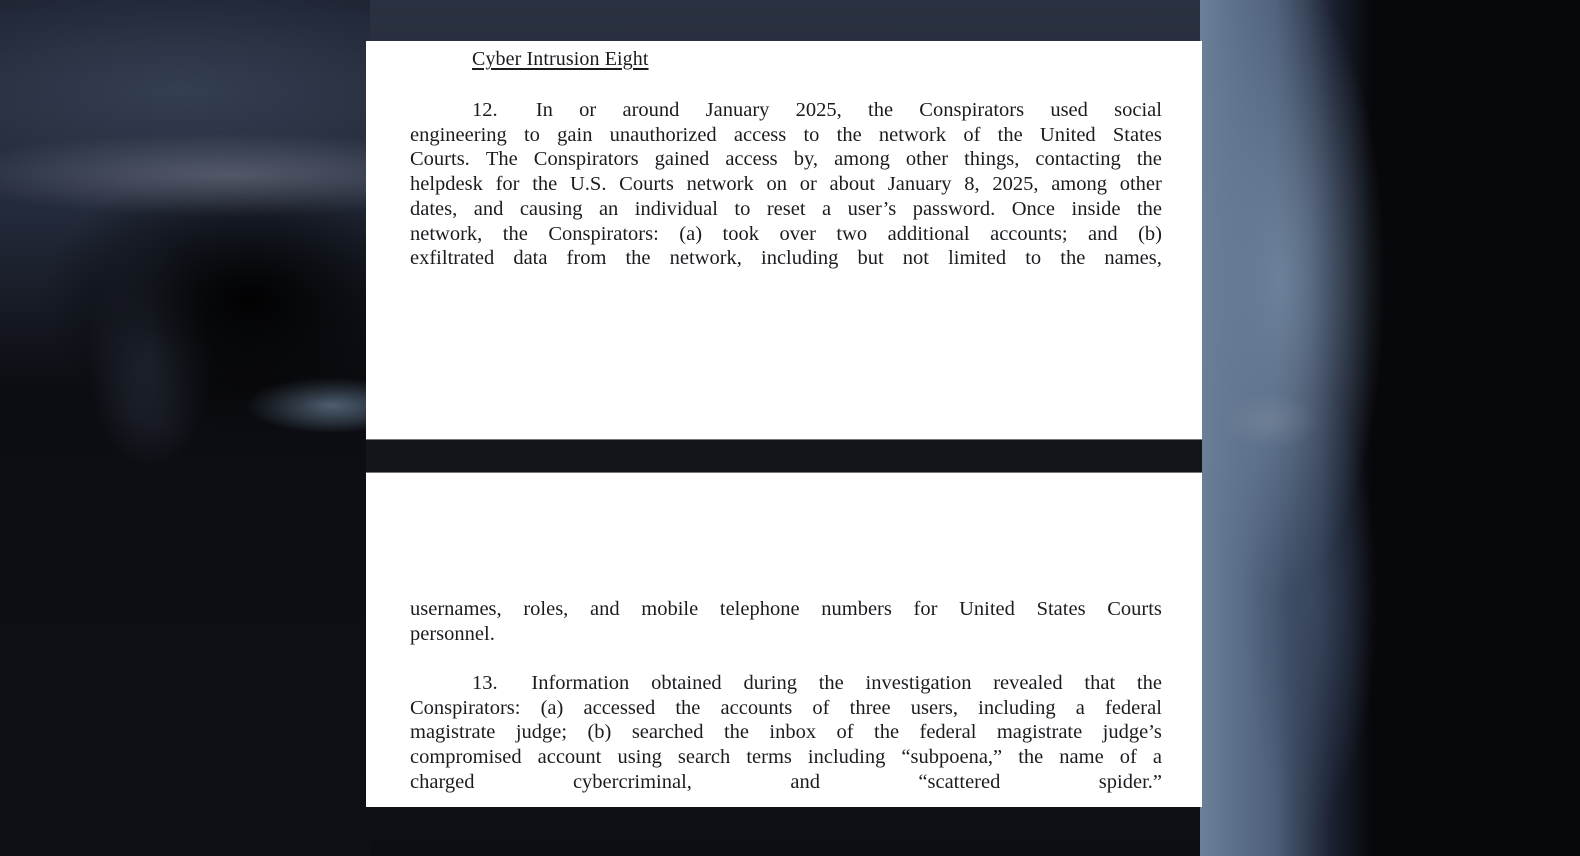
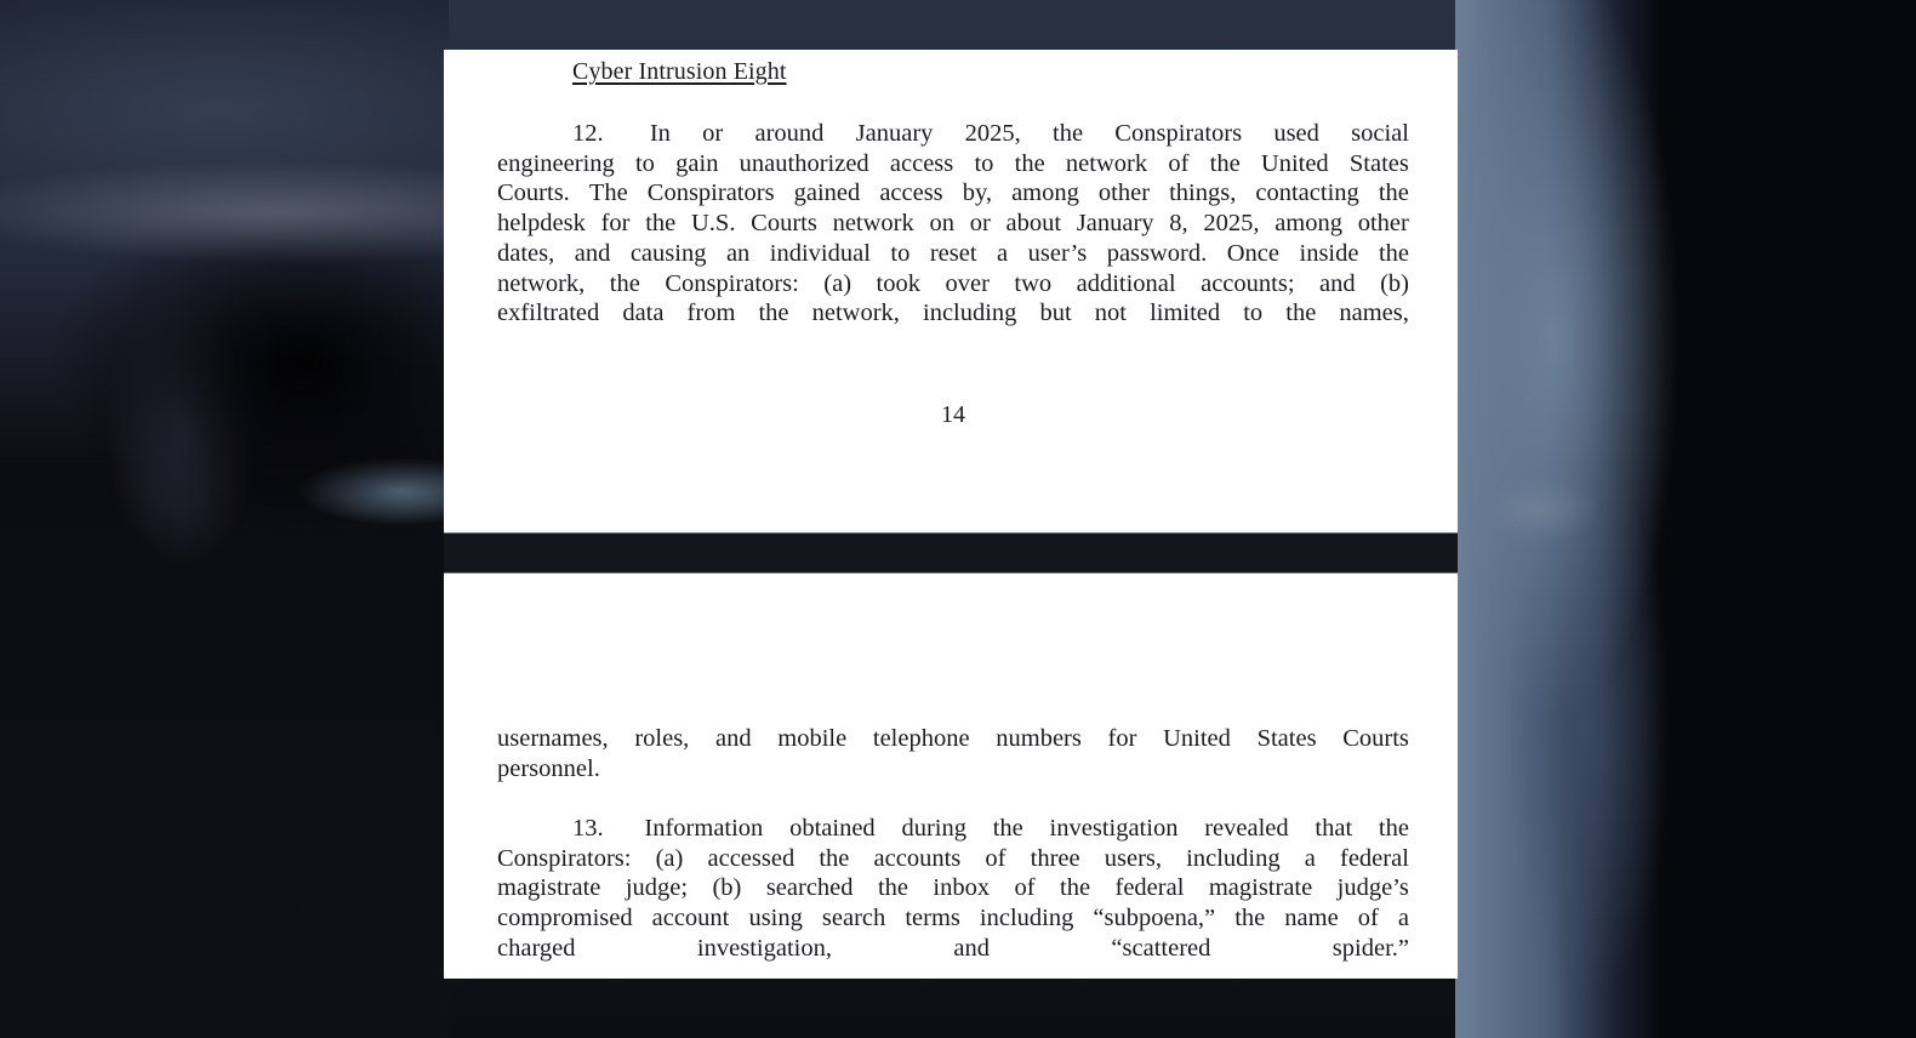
  Cyber Intrusion Eight
  12.
  In
  or
  around
  January
  2025,
  the
  Conspirators
  used
  social
  engineering
  to
  gain
  unauthorized
  access
  to
  the
  network
  of
  the
  United
  States
  Courts.
  The
  Conspirators
  gained
  access
  by,
  among
  other
  things,
  contacting
  the
  helpdesk
  for
  the
  U.S.
  Courts
  network
  on
  or
  about
  January
  8,
  2025,
  among
  other
  dates,
  and
  causing
  an
  individual
  to
  reset
  a
  user’s
  password.
  Once
  inside
  the
  network,
  the
  Conspirators:
  (a)
  took
  over
  two
  additional
  accounts;
  and
  (b)
  exfiltrated
  data
  from
  the
  network,
  including
  but
  not
  limited
  to
  the
  names,
+ 14
  usernames,
  roles,
  and
  mobile
  telephone
  numbers
  for
  United
  States
  Courts
  personnel.
  13.
  Information
  obtained
  during
  the
  investigation
  revealed
  that
  the
  Conspirators:
  (a)
  accessed
  the
  accounts
  of
  three
  users,
  including
  a
  federal
  magistrate
  judge;
  (b)
  searched
  the
  inbox
  of
  the
  federal
  magistrate
  judge’s
  compromised
  account
  using
  search
  terms
  including
  “subpoena,”
  the
  name
  of
  a
- charged cybercriminal, and “scattered spider.”
+ charged investigation, and “scattered spider.”
